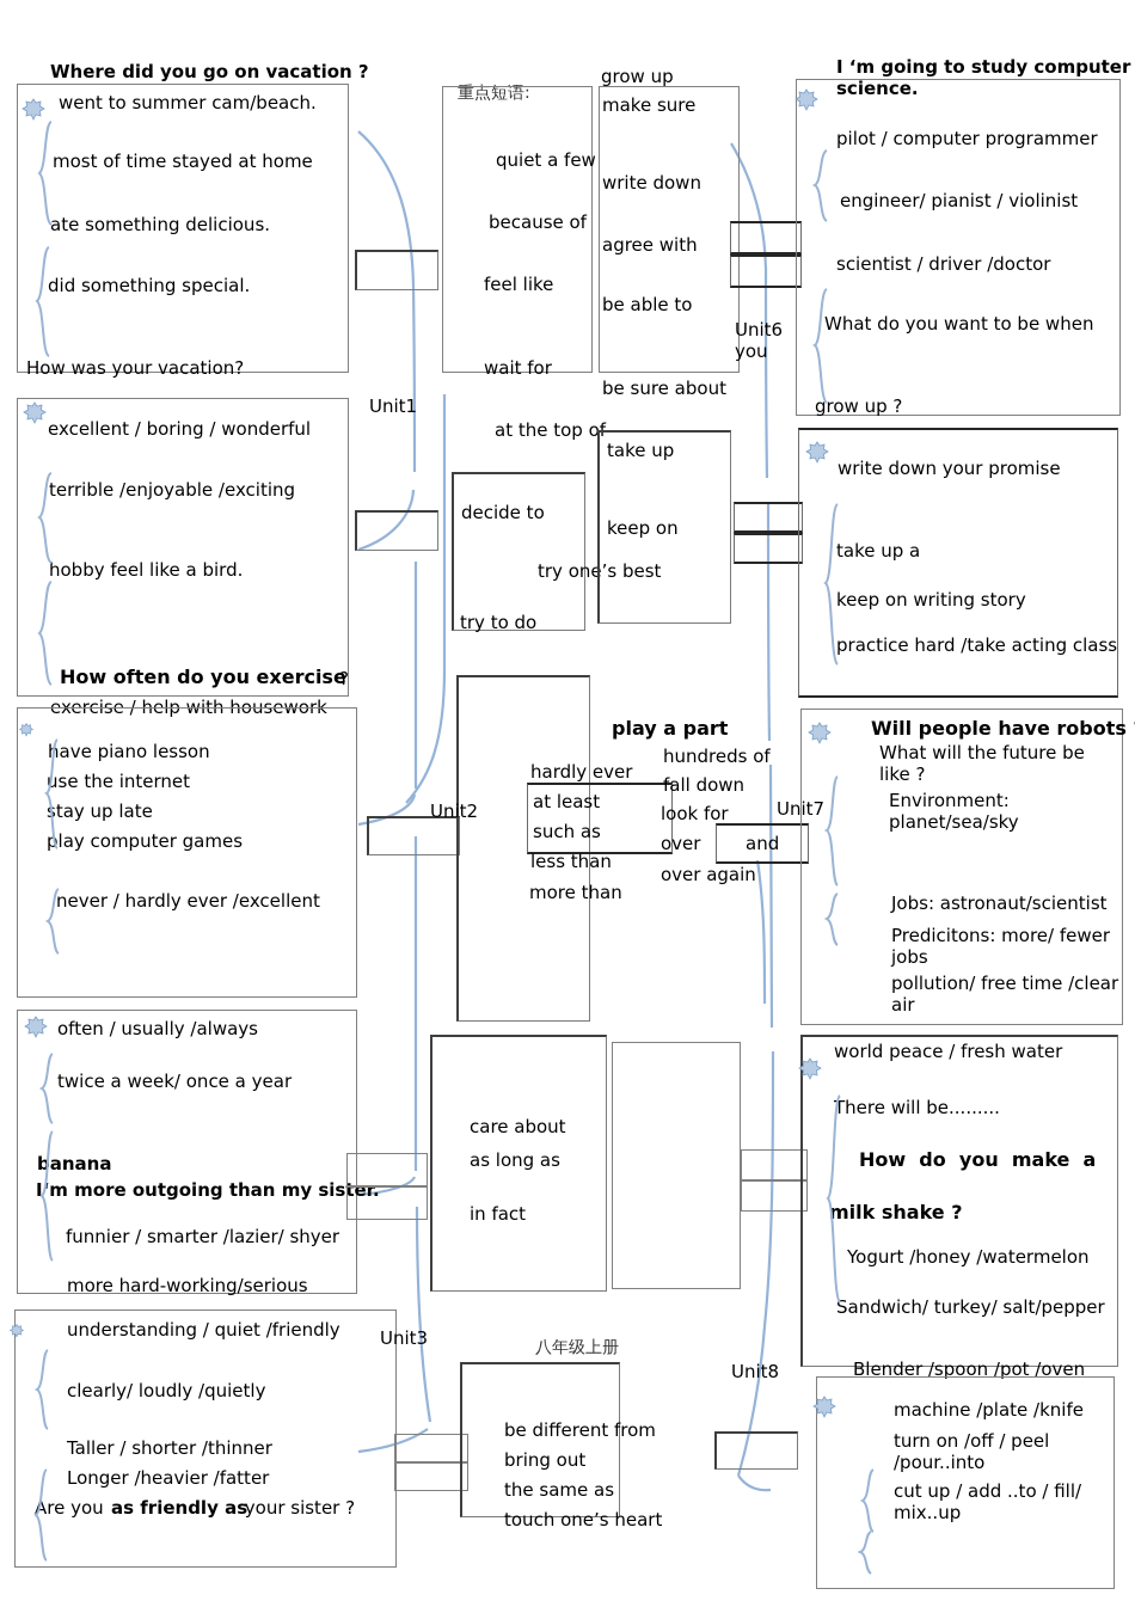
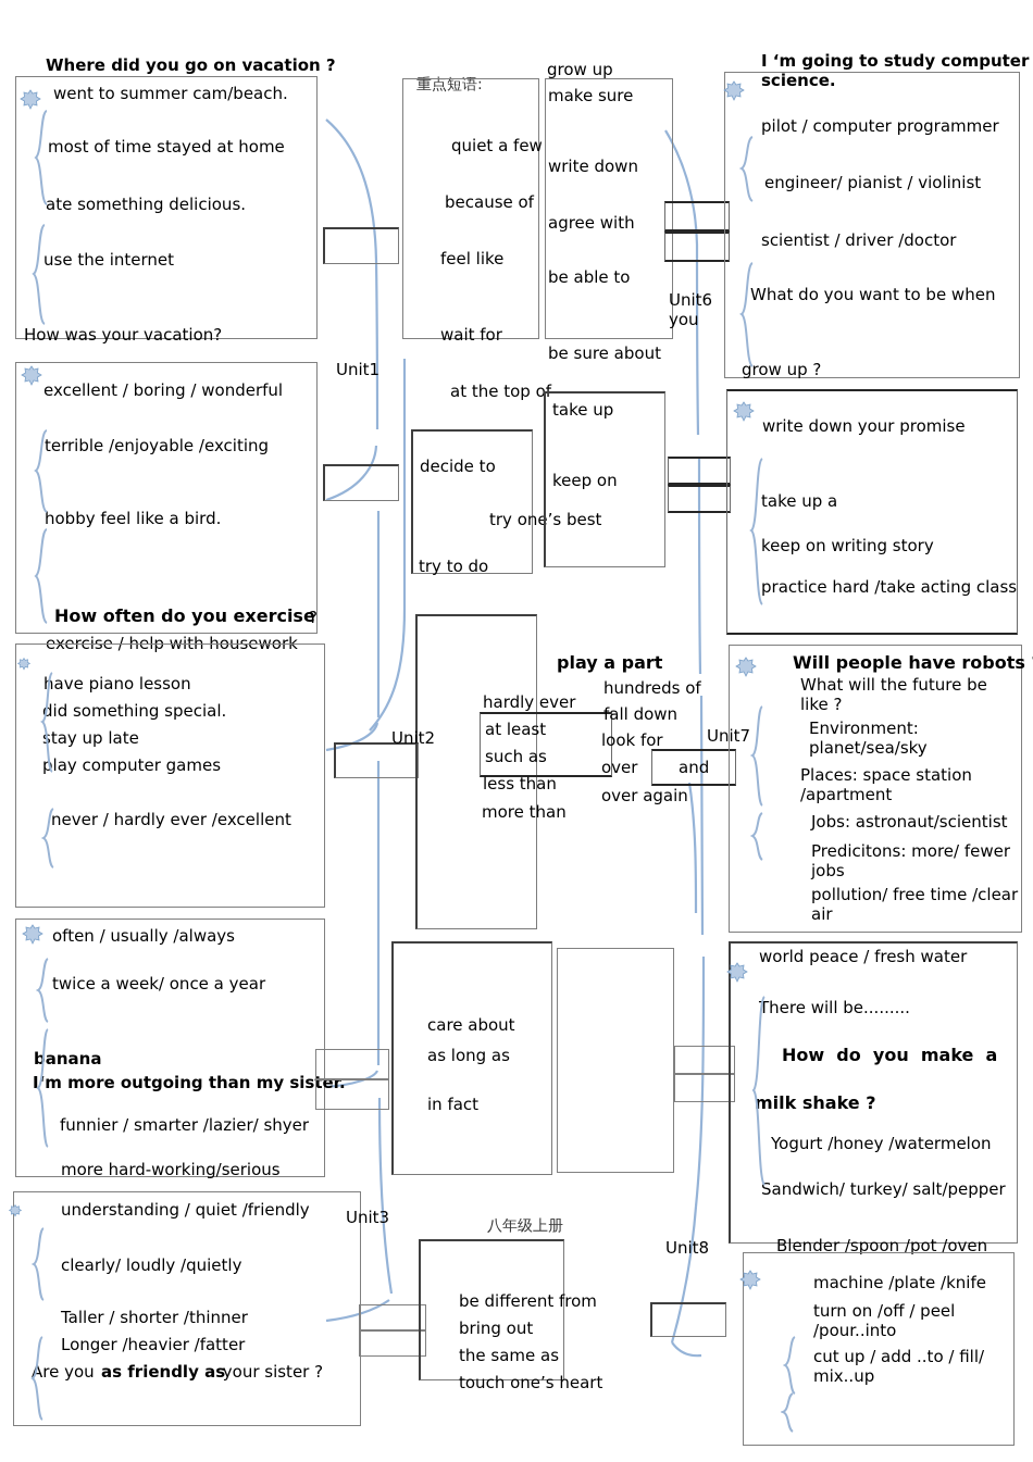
  Where did you go on vacation ?
  went to summer cam/beach.
  most of time stayed at home
  ate something delicious.
- did something special.
+ use the internet
  How was your vacation?
  excellent / boring / wonderful
  terrible /enjoyable /exciting
  hobby feel like a bird.
  How often do you exercise
  ?
  exercise / help with housework
  ave piano lesson
- use the internet
+ did something special.
  tay up late
  play computer games
  never / hardly ever /excellent
  often / usually /always
  twice a week/ once a year
  banana
  I‘m more outgoing than my sister.
  funnier / smarter /lazier/ shyer
  more hard-working/serious
  understanding / quiet /friendly
  clearly/ loudly /quietly
  Taller / shorter /thinner
  Longer /heavier /fatter
  Are you
  as friendly as
  your sister ?
  重点短语:
  quiet a few
  because of
  feel like
  wait for
  grow up
  make sure
  write down
  agree with
  be able to
  be sure about
  at the top of
  decide to
  try one’s best
  try to do
  take up
  keep on
  hardly ever
  at least
  such as
  less than
  more than
  play a part
  hundreds of
  fall down
  look for
  over
  over again
  and
  care about
  as long as
  in fact
  八年级上册
  be different from
  bring out
  the same as
  touch one’s heart
  Unit1
  Unit2
  Unit3
  Unit6 you
  Unit7
  Unit8
  I ‘m going to study computer science.
  pilot / computer programmer
  engineer/ pianist / violinist
  scientist / driver /doctor
  What do you want to be when
  grow up ?
  write down your promise
  take up a
  keep on writing story
  practice hard /take acting class
  Will people have robots
  What will the future be like ?
  Environment: planet/sea/sky
+ Places: space station /apartment
  Jobs: astronaut/scientist
  Predicitons: more/ fewer jobs
  pollution/ free time /clear air
  world peace / fresh water
  There will be.........
  How do you make a
  milk shake ?
  Yogurt /honey /watermelon
  Sandwich/ turkey/ salt/pepper
  Blender /spoon /pot /oven
  machine /plate /knife
  turn on /off / peel /pour..into
  cut up / add ..to / fill/ mix..up
